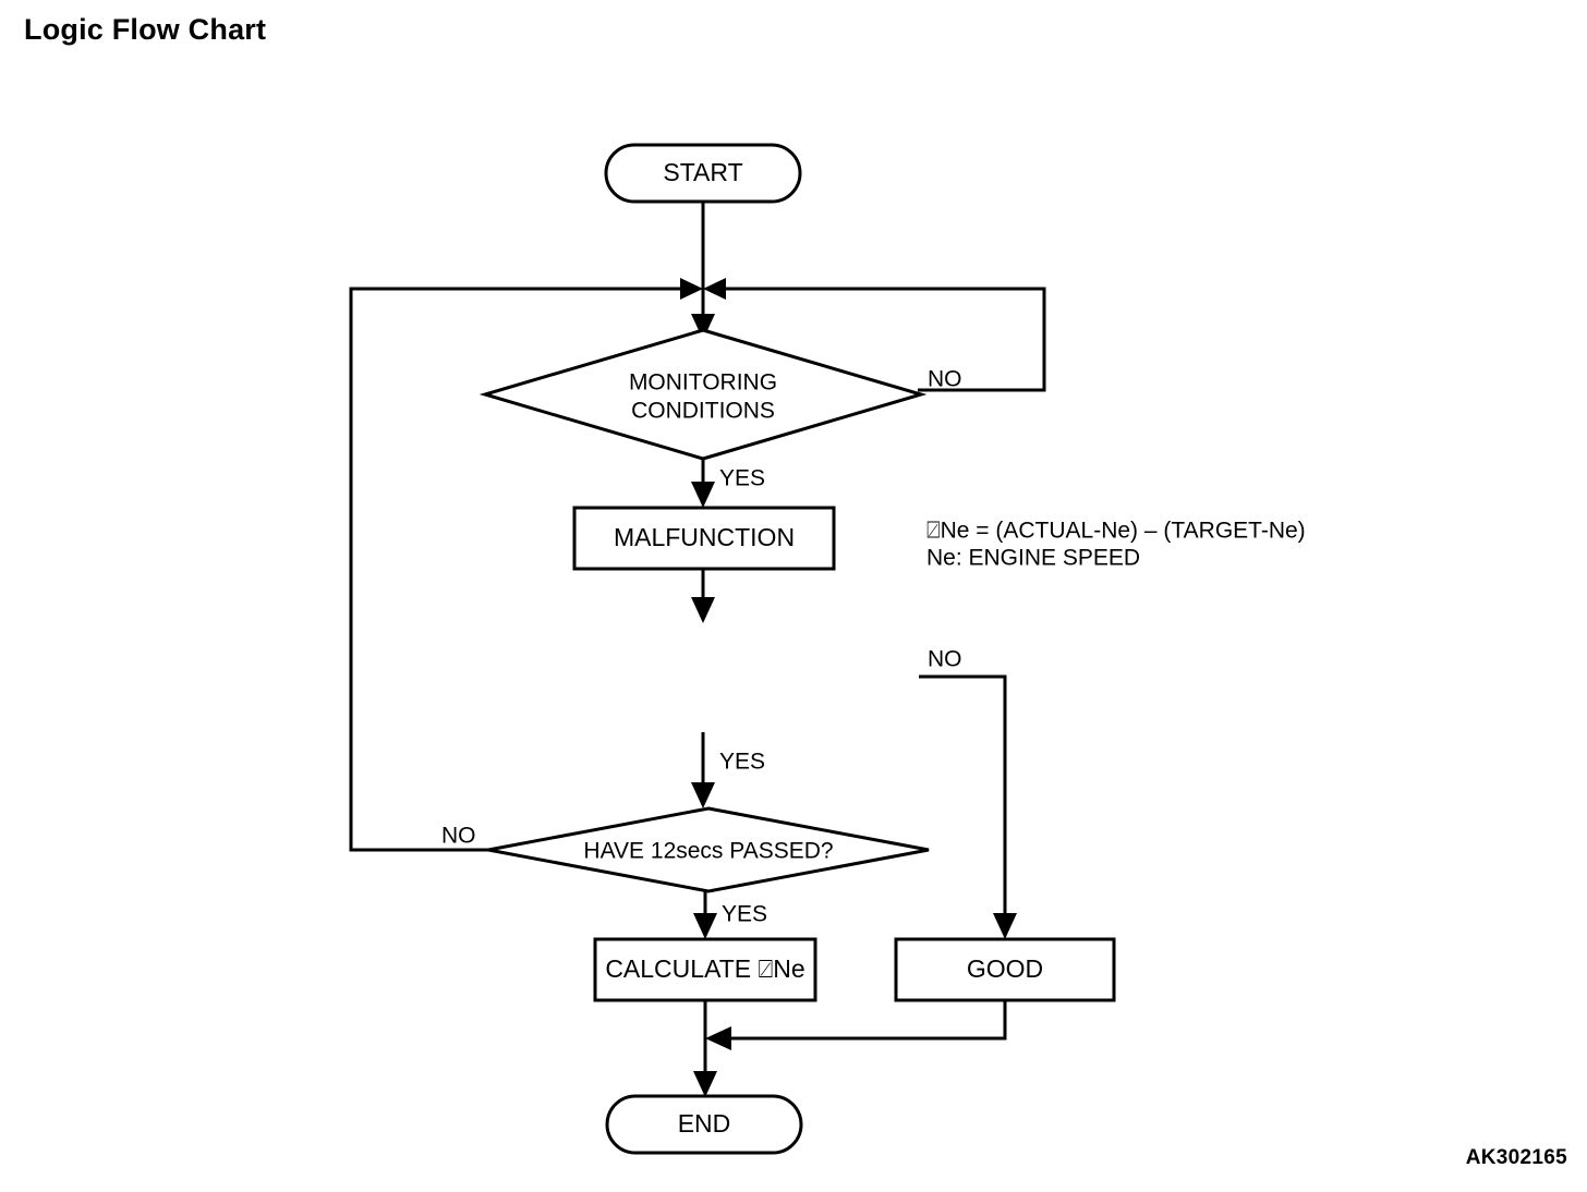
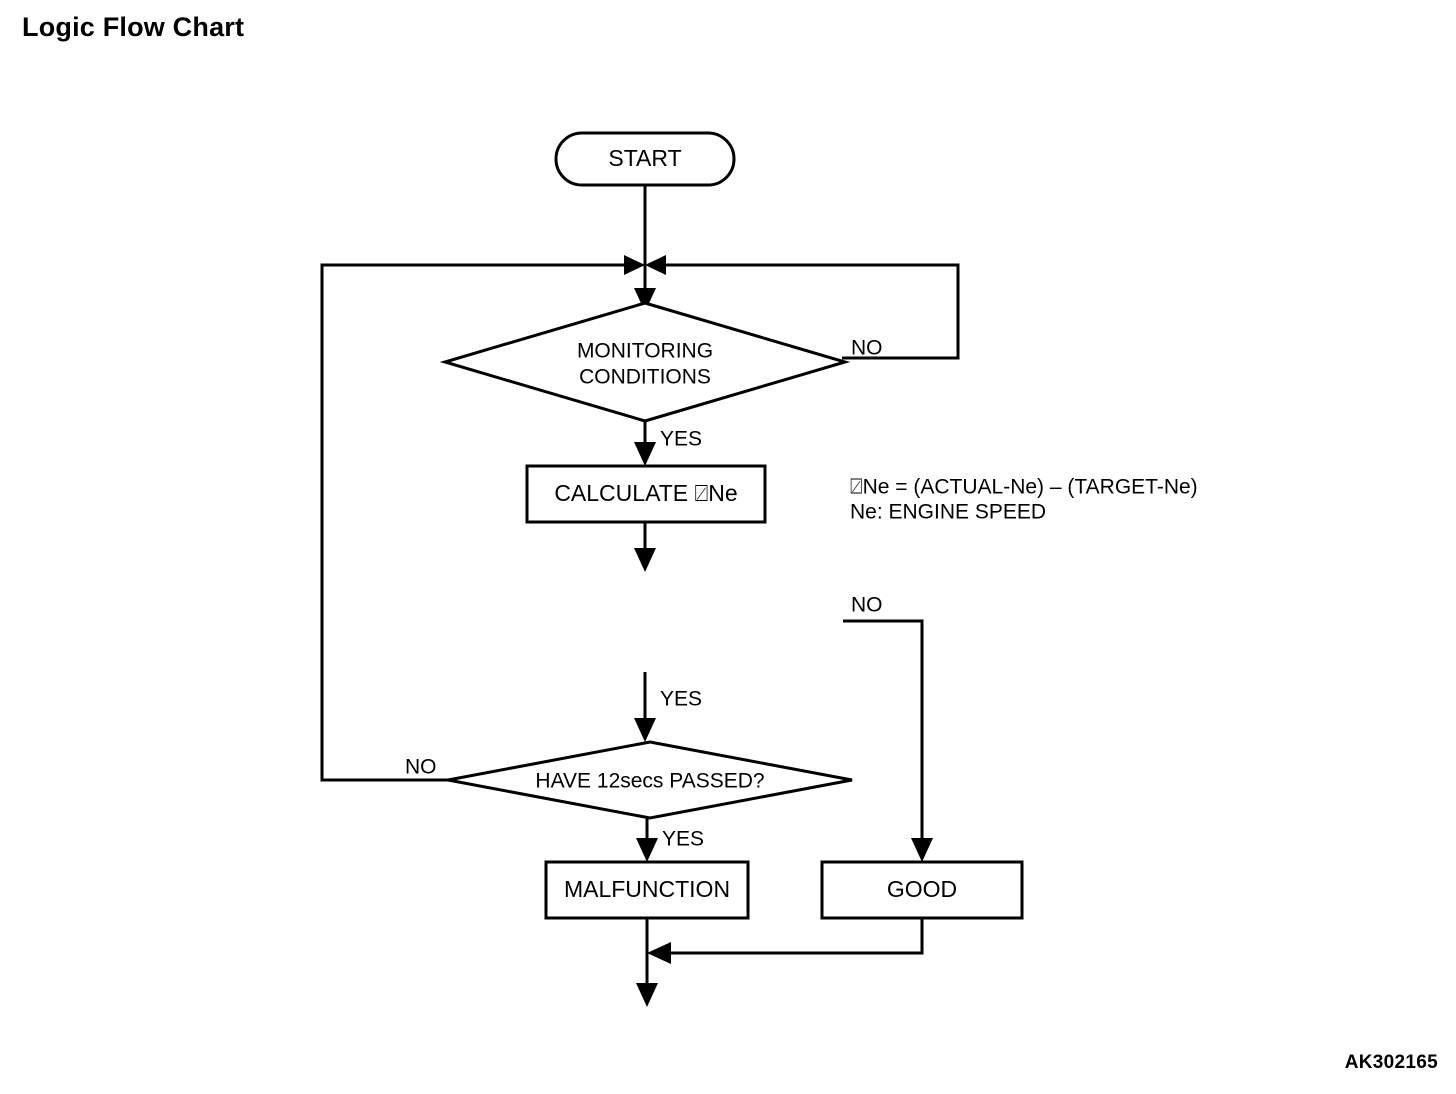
  Logic Flow Chart
  START
  MONITORING
  CONDITIONS
  NO
  YES
- MALFUNCTION
+ CALCULATE ⍁Ne
  ⍁Ne = (ACTUAL-Ne) – (TARGET-Ne)
  Ne: ENGINE SPEED
  NO
  YES
  HAVE 12secs PASSED?
  NO
  YES
- CALCULATE ⍁Ne
+ MALFUNCTION
  GOOD
- END
  AK302165
